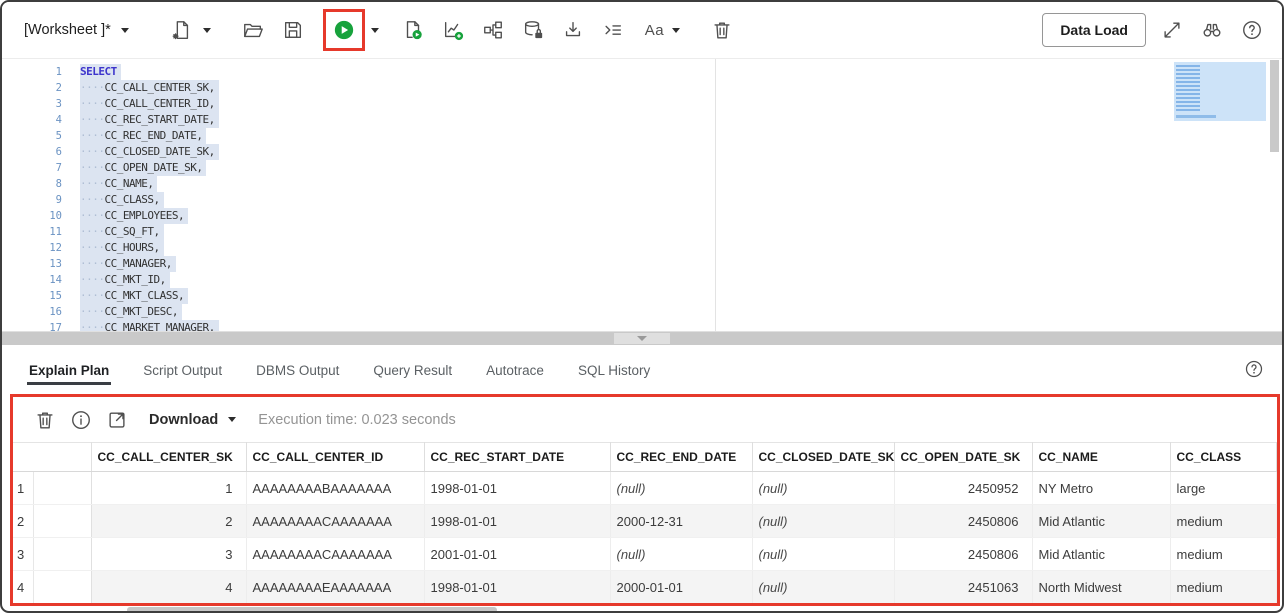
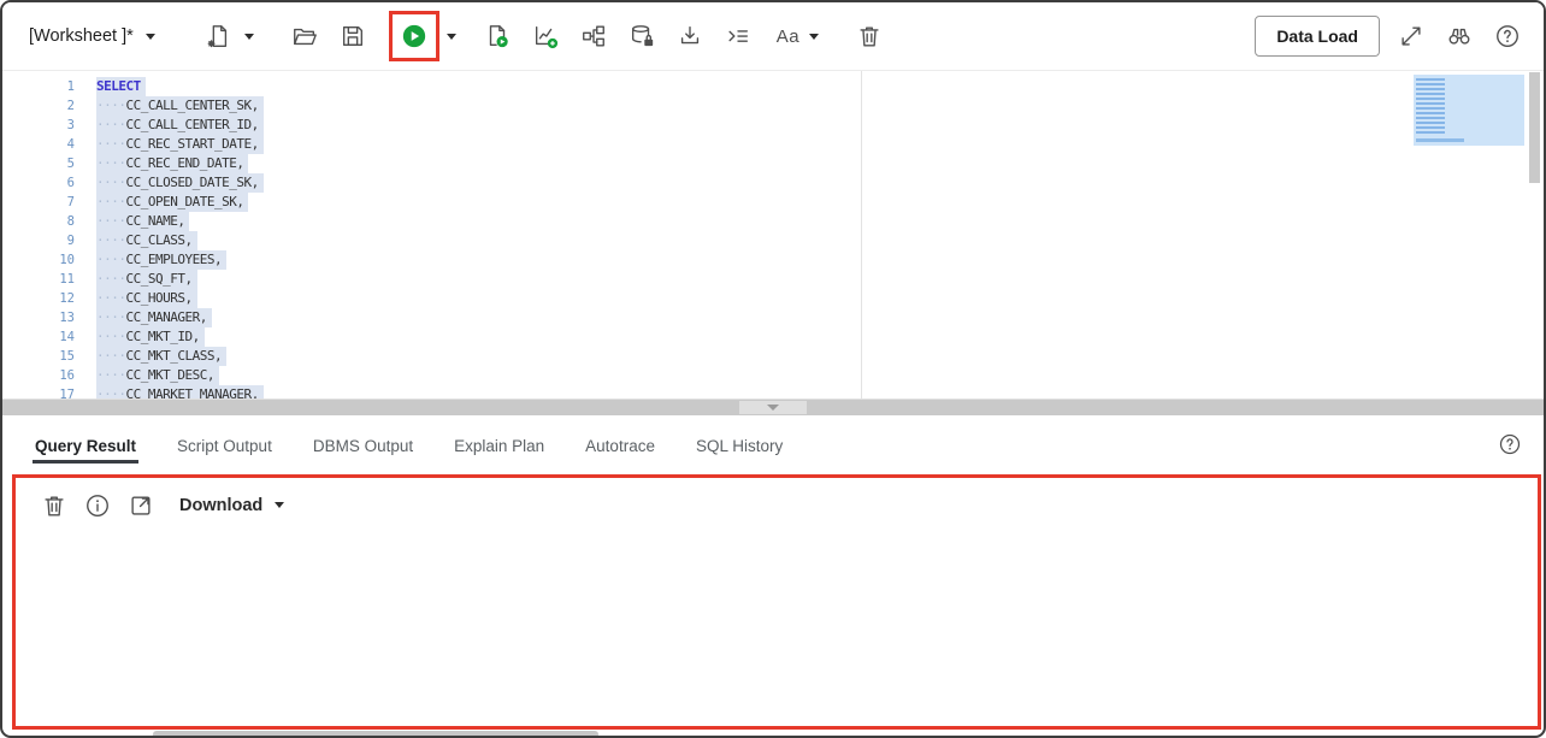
  [Worksheet ]*
  Aa
  Data Load
  1
  SELECT
  2
  ····CC_CALL_CENTER_SK,
  3
  ····CC_CALL_CENTER_ID,
  4
  ····CC_REC_START_DATE,
  5
  ····CC_REC_END_DATE,
  6
  ····CC_CLOSED_DATE_SK,
  7
  ····CC_OPEN_DATE_SK,
  8
  ····CC_NAME,
  9
  ····CC_CLASS,
  10
  ····CC_EMPLOYEES,
  11
  ····CC_SQ_FT,
  12
  ····CC_HOURS,
  13
  ····CC_MANAGER,
  14
  ····CC_MKT_ID,
  15
  ····CC_MKT_CLASS,
  16
  ····CC_MKT_DESC,
  17
  ····CC_MARKET_MANAGER,
- Explain Plan
+ Query Result
  Script Output
  DBMS Output
- Query Result
+ Explain Plan
  Autotrace
  SQL History
  Download
- Execution time: 0.023 seconds
- 	CC_CALL_CENTER_SK	CC_CALL_CENTER_ID	CC_REC_START_DATE	CC_REC_END_DATE	CC_CLOSED_DATE_SK	CC_OPEN_DATE_SK	CC_NAME	CC_CLASS
- 1	1	AAAAAAAABAAAAAAA	1998-01-01	(null)	(null)	2450952	NY Metro	large
- 2	2	AAAAAAAACAAAAAAA	1998-01-01	2000-12-31	(null)	2450806	Mid Atlantic	medium
- 3	3	AAAAAAAACAAAAAAA	2001-01-01	(null)	(null)	2450806	Mid Atlantic	medium
- 4	4	AAAAAAAAEAAAAAAA	1998-01-01	2000-01-01	(null)	2451063	North Midwest	medium
